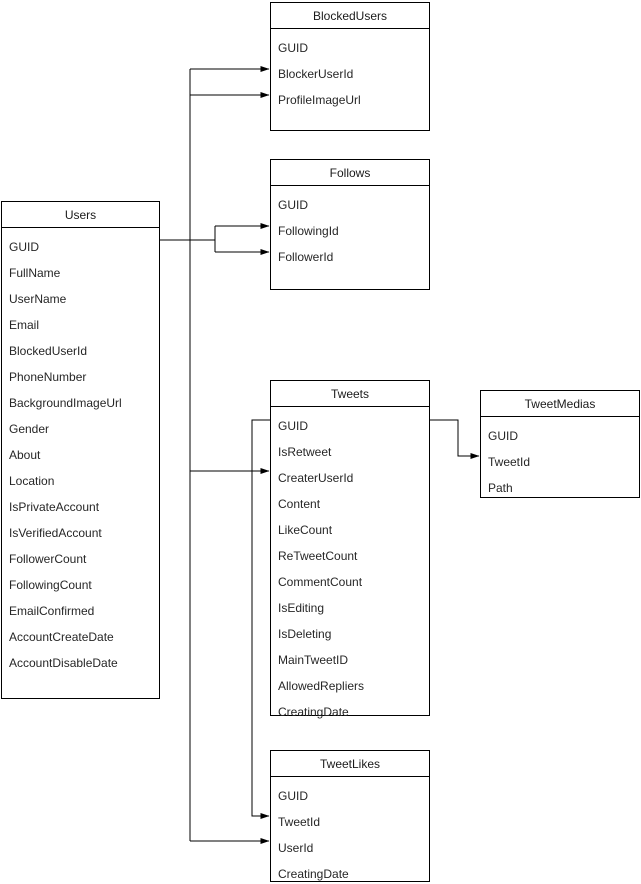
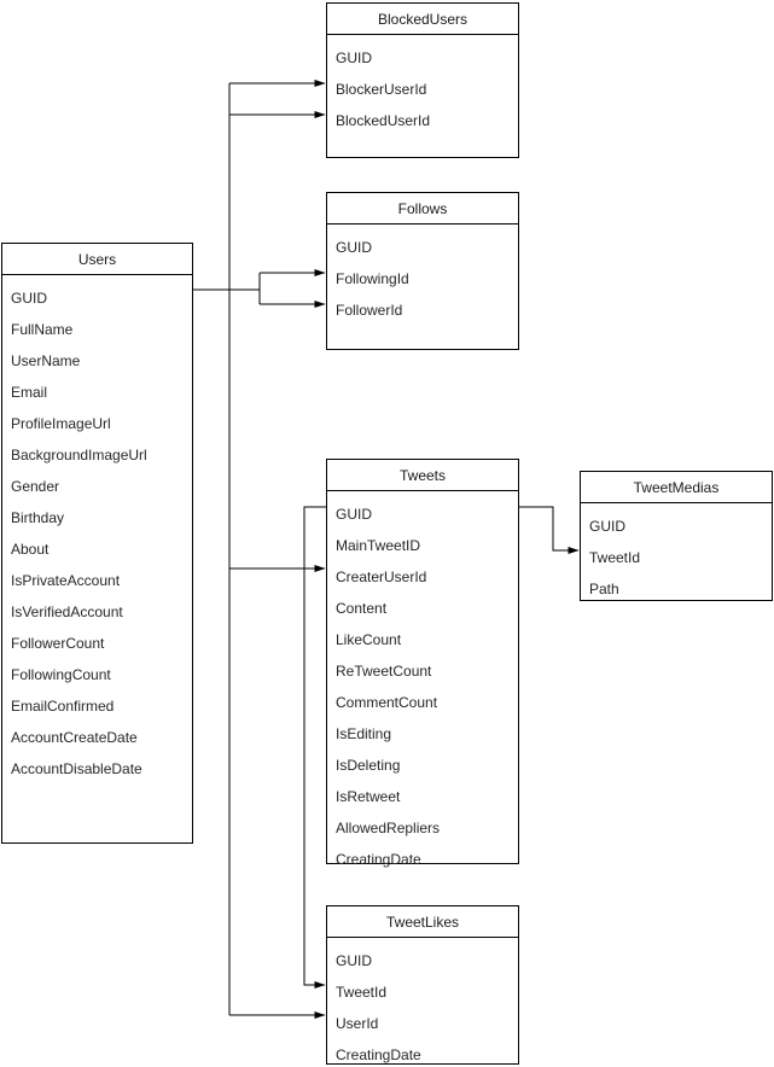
  BlockedUsers
  GUID
  BlockerUserId
- ProfileImageUrl
+ BlockedUserId
  Follows
  GUID
  FollowingId
  FollowerId
  Users
  GUID
  FullName
  UserName
  Email
- BlockedUserId
+ ProfileImageUrl
- PhoneNumber
  BackgroundImageUrl
  Gender
+ Birthday
  About
- Location
  IsPrivateAccount
  IsVerifiedAccount
  FollowerCount
  FollowingCount
  EmailConfirmed
  AccountCreateDate
  AccountDisableDate
  Tweets
  GUID
- IsRetweet
+ MainTweetID
  CreaterUserId
  Content
  LikeCount
  ReTweetCount
  CommentCount
  IsEditing
  IsDeleting
- MainTweetID
+ IsRetweet
  AllowedRepliers
  CreatingDate
  TweetMedias
  GUID
  TweetId
  Path
  TweetLikes
  GUID
  TweetId
  UserId
  CreatingDate
